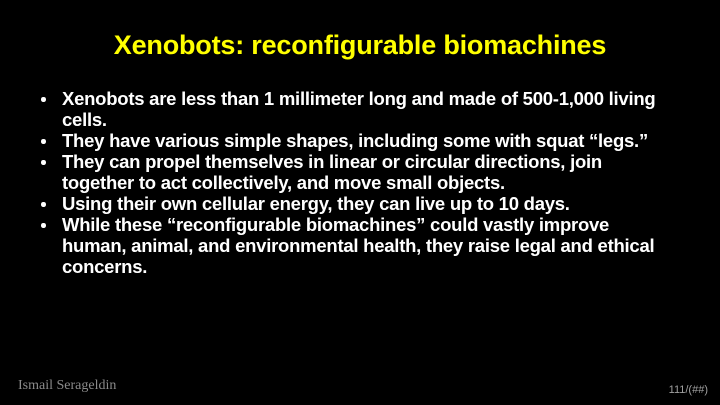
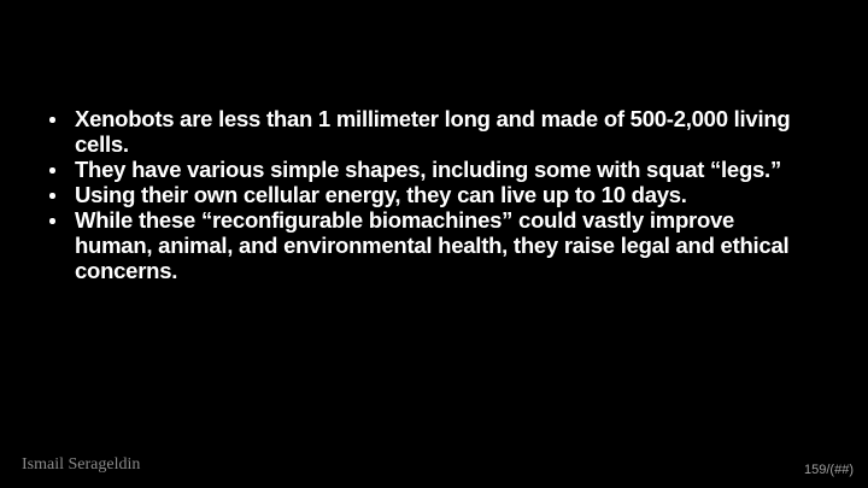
- Xenobots: reconfigurable biomachines
- Xenobots are less than 1 millimeter long and made of 500-1,000 living cells.
+ Xenobots are less than 1 millimeter long and made of 500-2,000 living cells.
  They have various simple shapes, including some with squat “legs.”
- They can propel themselves in linear or circular directions, join together to act collectively, and move small objects.
  Using their own cellular energy, they can live up to 10 days.
  While these “reconfigurable biomachines” could vastly improve human, animal, and environmental health, they raise legal and ethical concerns.
  Ismail Serageldin
- 111/(##)
+ 159/(##)
